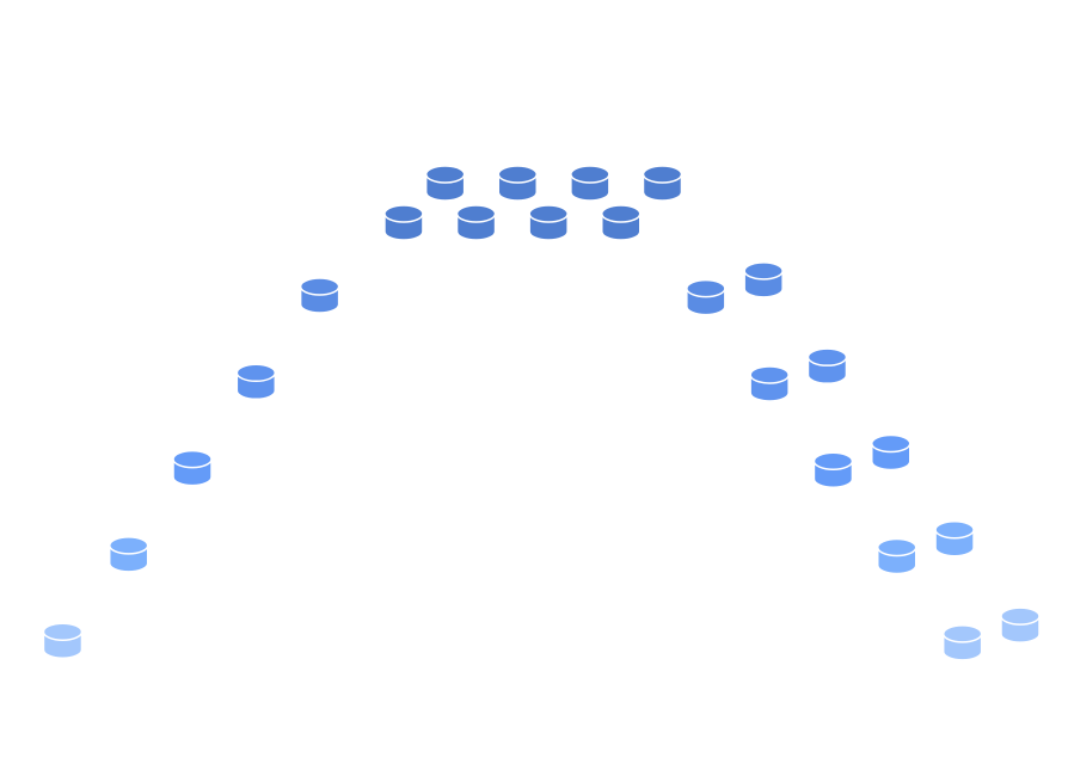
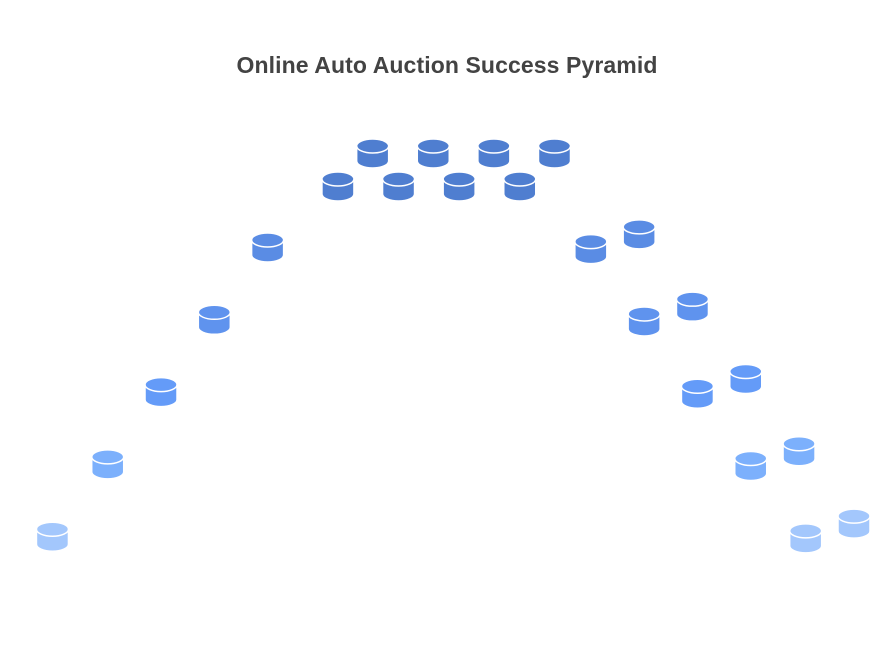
+ Online Auto Auction Success Pyramid
